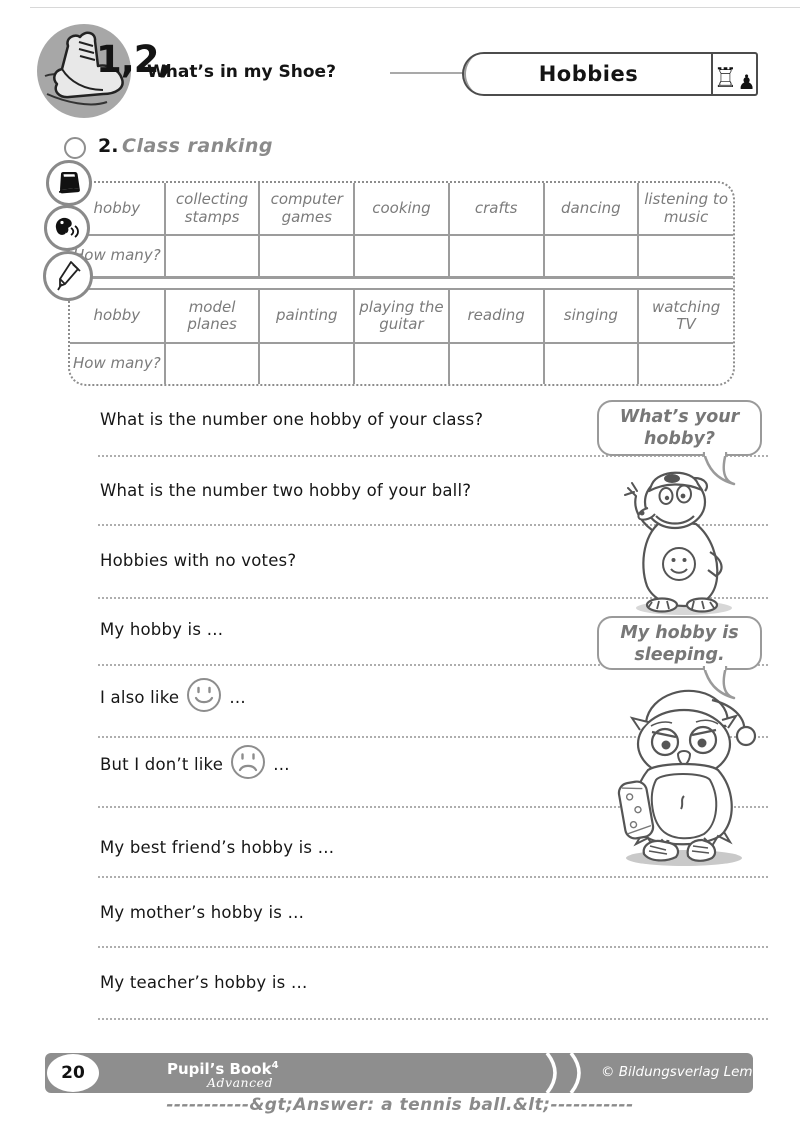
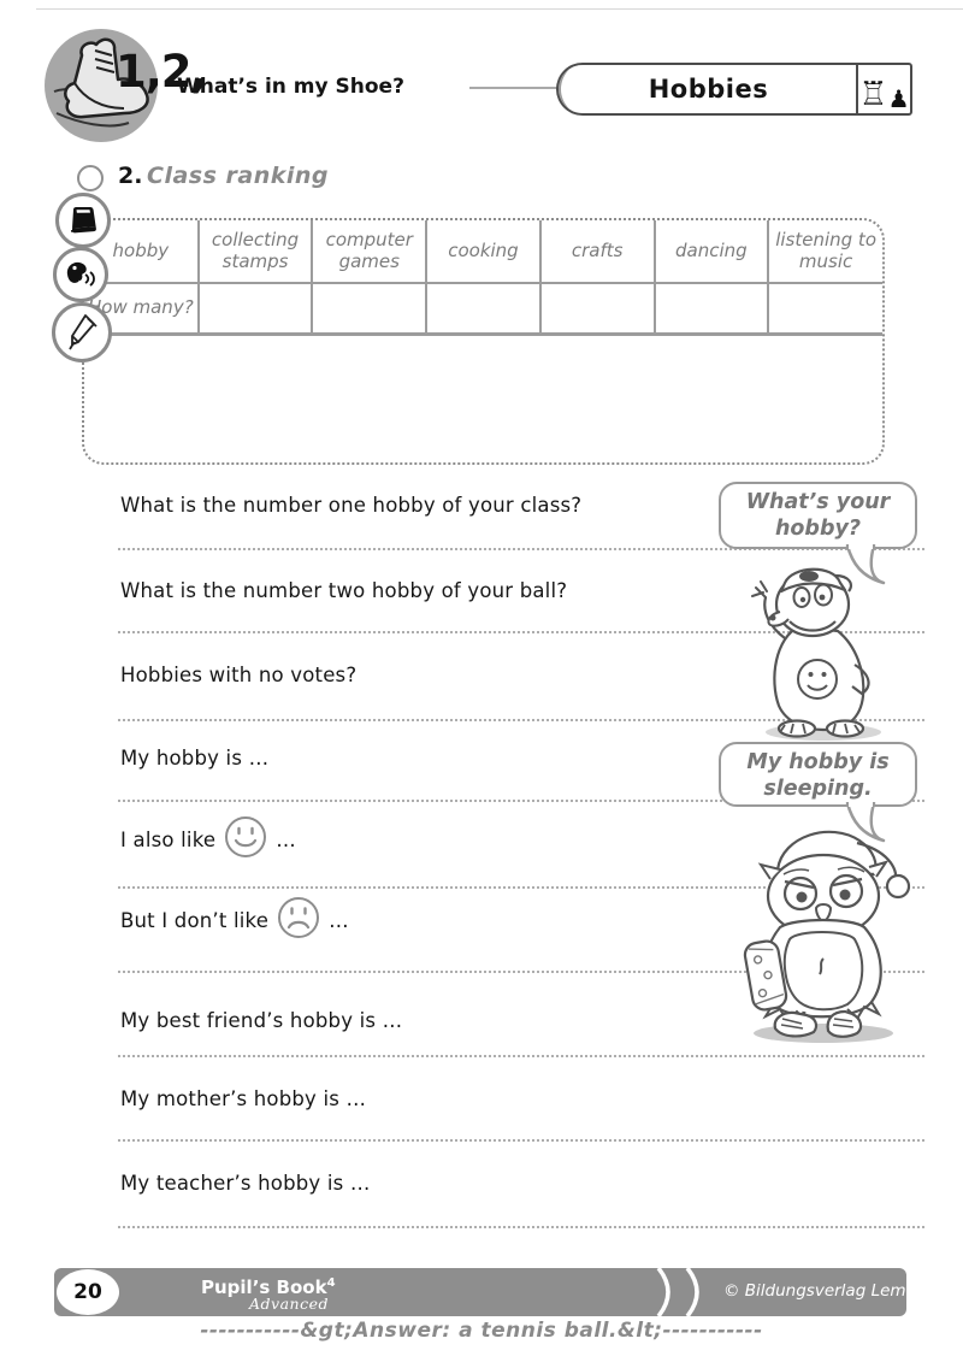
  1,2,
  What’s in my Shoe?
  Hobbies
  ♖
  ♟
  2.
  Class ranking
  hobby	collecting stamps	computer games	cooking	crafts	dancing	listening to music
  ow many?
- hobby	model planes	painting	playing the guitar	reading	singing	watching TV
- How many?
  What is the number one hobby of your class?
  What is the number two hobby of your ball?
  Hobbies with no votes?
  My hobby is …
  I also like
  …
  But I don’t like
  …
  My best friend’s hobby is …
  My mother’s hobby is …
  My teacher’s hobby is …
  What’s your hobby?
  My hobby is sleeping.
  20
  Pupil’s Book4
  Advanced
  © Bildungsverlag Lemberger
  -----------&gt;Answer: a tennis ball.&lt;-----------
